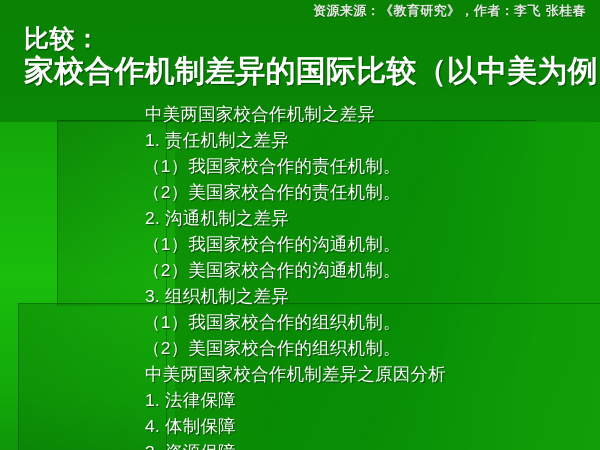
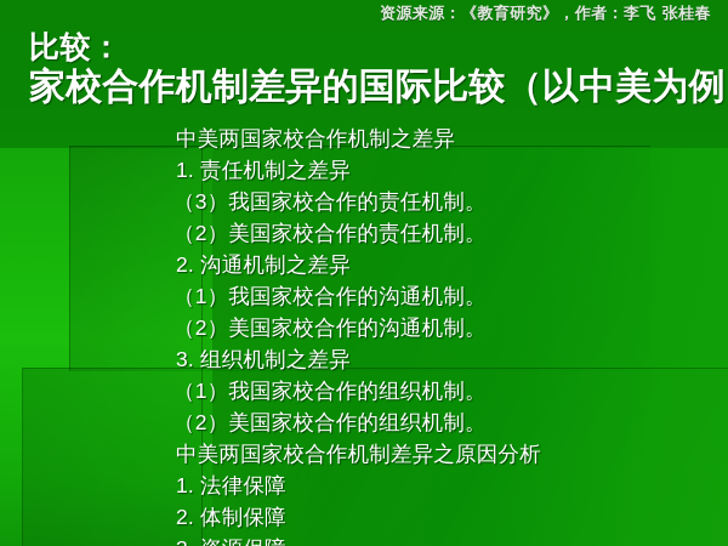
  资源来源：《教育研究》，作者：李飞 张桂春
  比较：
  家校合作机制差异的国际比较（以中美为例
  中美两国家校合作机制之差异
  1. 责任机制之差异
- （1）我国家校合作的责任机制。
+ （3）我国家校合作的责任机制。
  （2）美国家校合作的责任机制。
  2. 沟通机制之差异
  （1）我国家校合作的沟通机制。
  （2）美国家校合作的沟通机制。
  3. 组织机制之差异
  （1）我国家校合作的组织机制。
  （2）美国家校合作的组织机制。
  中美两国家校合作机制差异之原因分析
  1. 法律保障
- 4. 体制保障
+ 2. 体制保障
